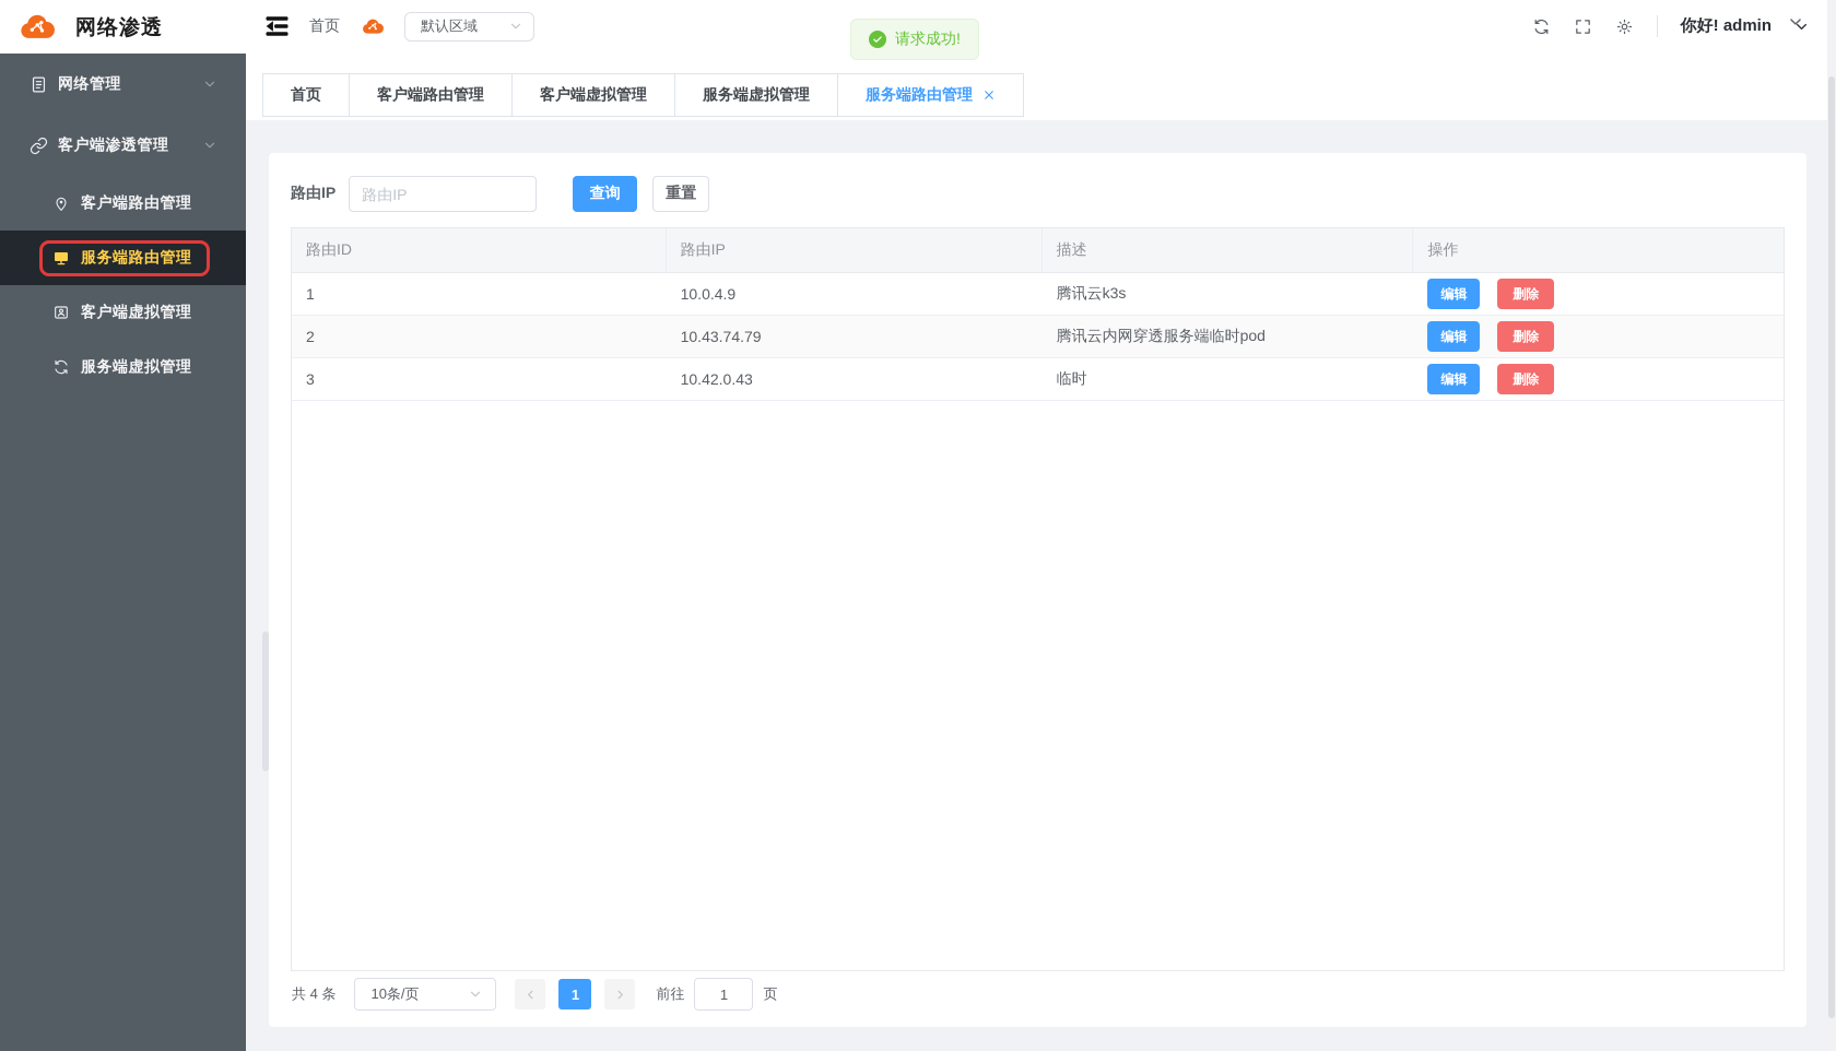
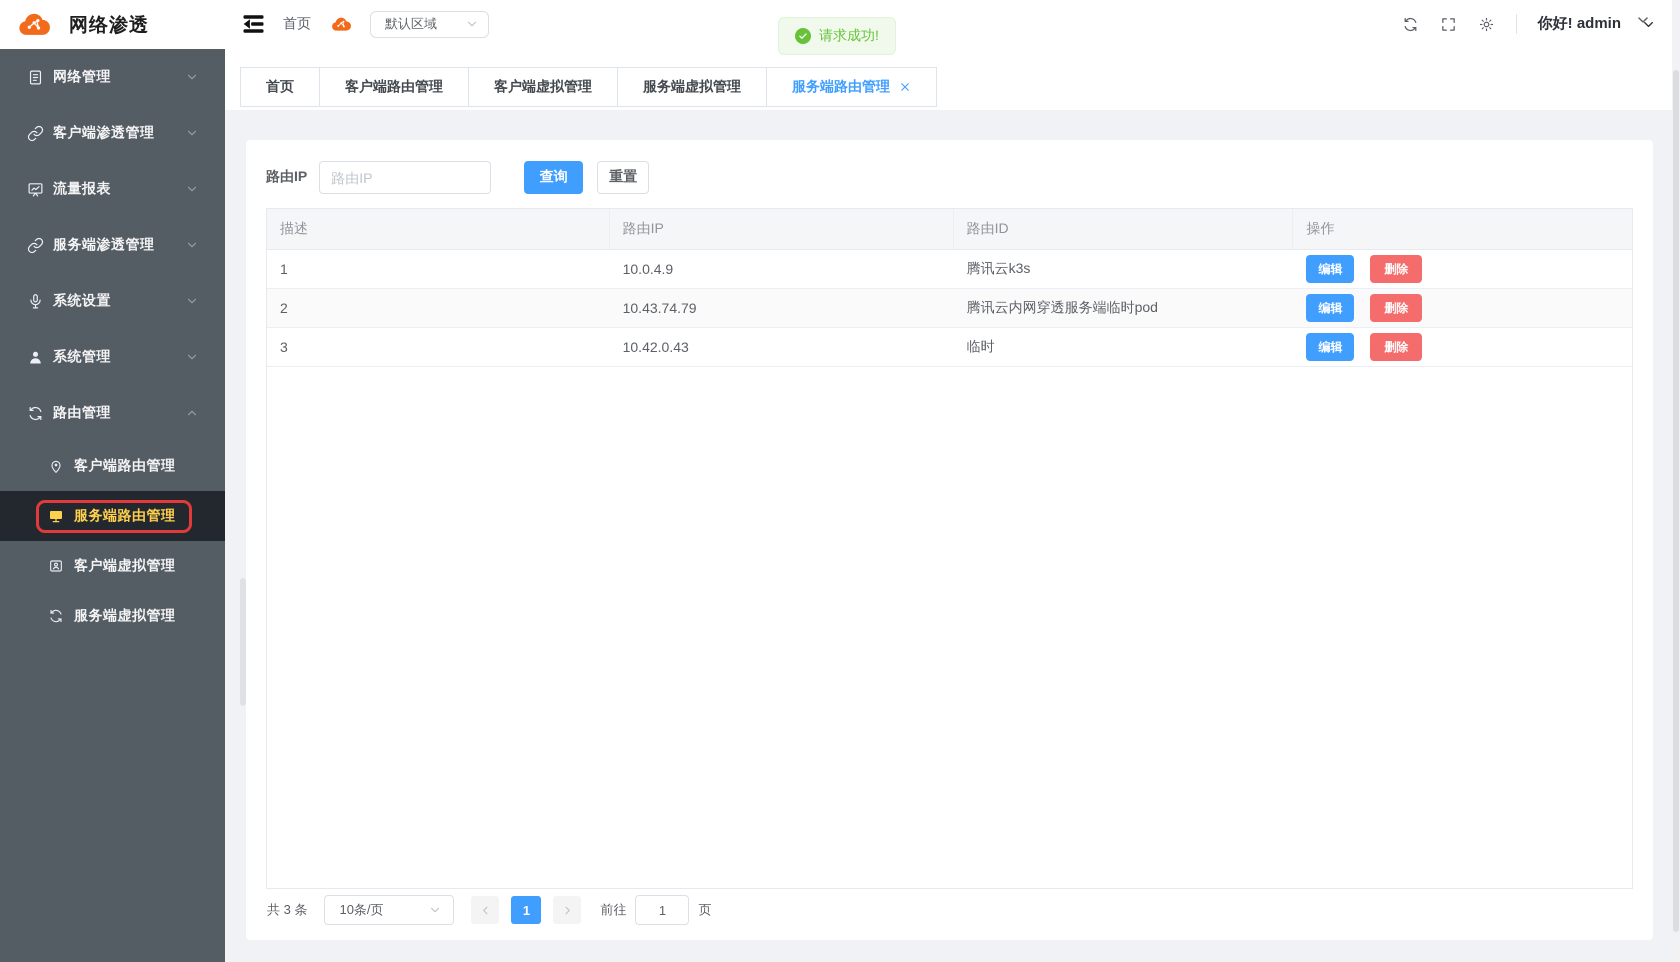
  网络渗透
  网络管理
  客户端渗透管理
+ 流量报表
+ 服务端渗透管理
+ 系统设置
+ 系统管理
+ 路由管理
  客户端路由管理
  服务端路由管理
  客户端虚拟管理
  服务端虚拟管理
  首页
  默认区域
  请求成功!
  你好! admin
  首页
  客户端路由管理
  客户端虚拟管理
  服务端虚拟管理
  服务端路由管理
  路由IP
  路由IP
  查询
  重置
- 路由ID
+ 描述
  路由IP
- 描述
+ 路由ID
  操作
  1
  10.0.4.9
  腾讯云k3s
  编辑 删除
  2
  10.43.74.79
  腾讯云内网穿透服务端临时pod
  编辑 删除
  3
  10.42.0.43
  临时
  编辑 删除
- 共 4 条
+ 共 3 条
  10条/页
  1
  前往
  1
  页
